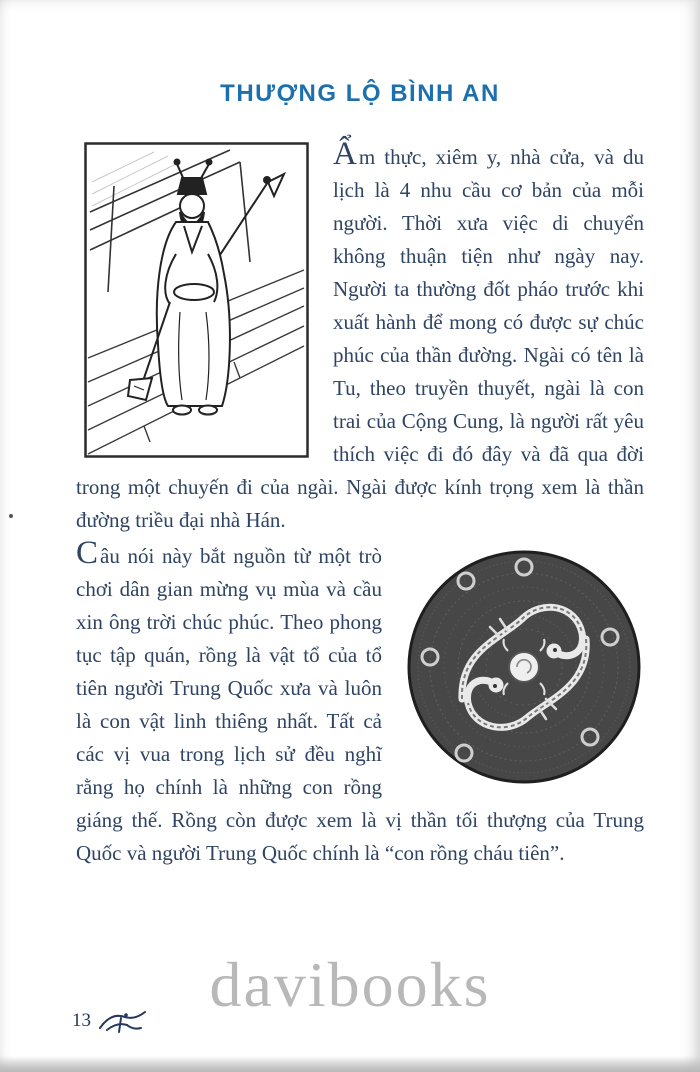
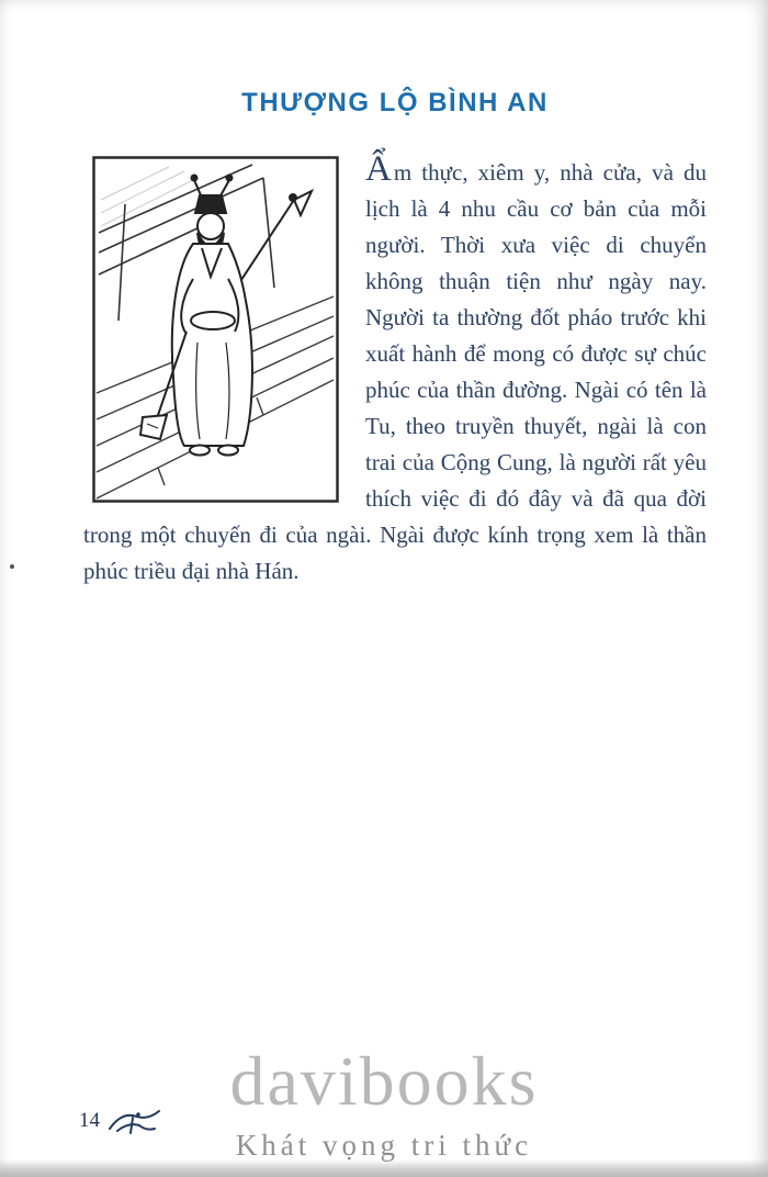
  THƯỢNG LỘ BÌNH AN
- Ẩm thực, xiêm y, nhà cửa, và du lịch là 4 nhu cầu cơ bản của mỗi người. Thời xưa việc di chuyển không thuận tiện như ngày nay. Người ta thường đốt pháo trước khi xuất hành để mong có được sự chúc phúc của thần đường. Ngài có tên là Tu, theo truyền thuyết, ngài là con trai của Cộng Cung, là người rất yêu thích việc đi đó đây và đã qua đời trong một chuyến đi của ngài. Ngài được kính trọng xem là thần đường triều đại nhà Hán.
+ Ẩm thực, xiêm y, nhà cửa, và du lịch là 4 nhu cầu cơ bản của mỗi người. Thời xưa việc di chuyển không thuận tiện như ngày nay. Người ta thường đốt pháo trước khi xuất hành để mong có được sự chúc phúc của thần đường. Ngài có tên là Tu, theo truyền thuyết, ngài là con trai của Cộng Cung, là người rất yêu thích việc đi đó đây và đã qua đời trong một chuyến đi của ngài. Ngài được kính trọng xem là thần phúc triều đại nhà Hán.
- Câu nói này bắt nguồn từ một trò chơi dân gian mừng vụ mùa và cầu xin ông trời chúc phúc. Theo phong tục tập quán, rồng là vật tổ của tổ tiên người Trung Quốc xưa và luôn là con vật linh thiêng nhất. Tất cả các vị vua trong lịch sử đều nghĩ rằng họ chính là những con rồng giáng thế. Rồng còn được xem là vị thần tối thượng của Trung Quốc và người Trung Quốc chính là “con rồng cháu tiên”.
  davibooks
+ Khát vọng tri thức
- 13
+ 14
